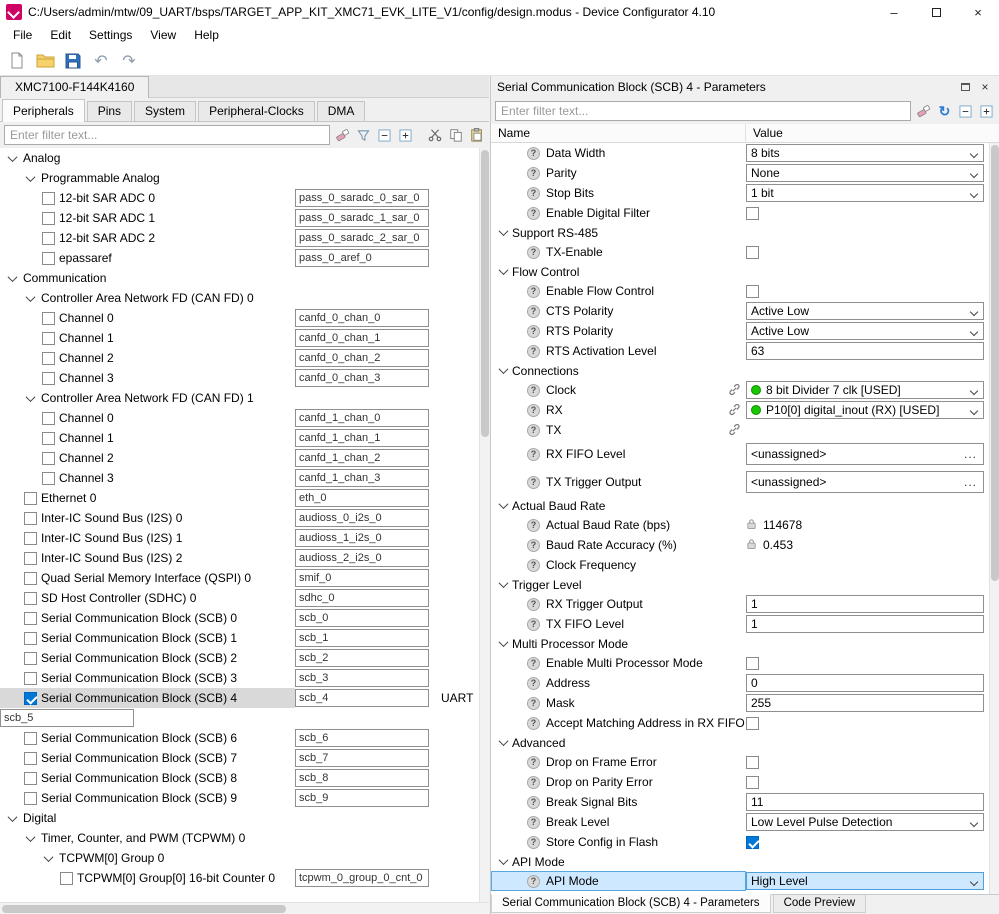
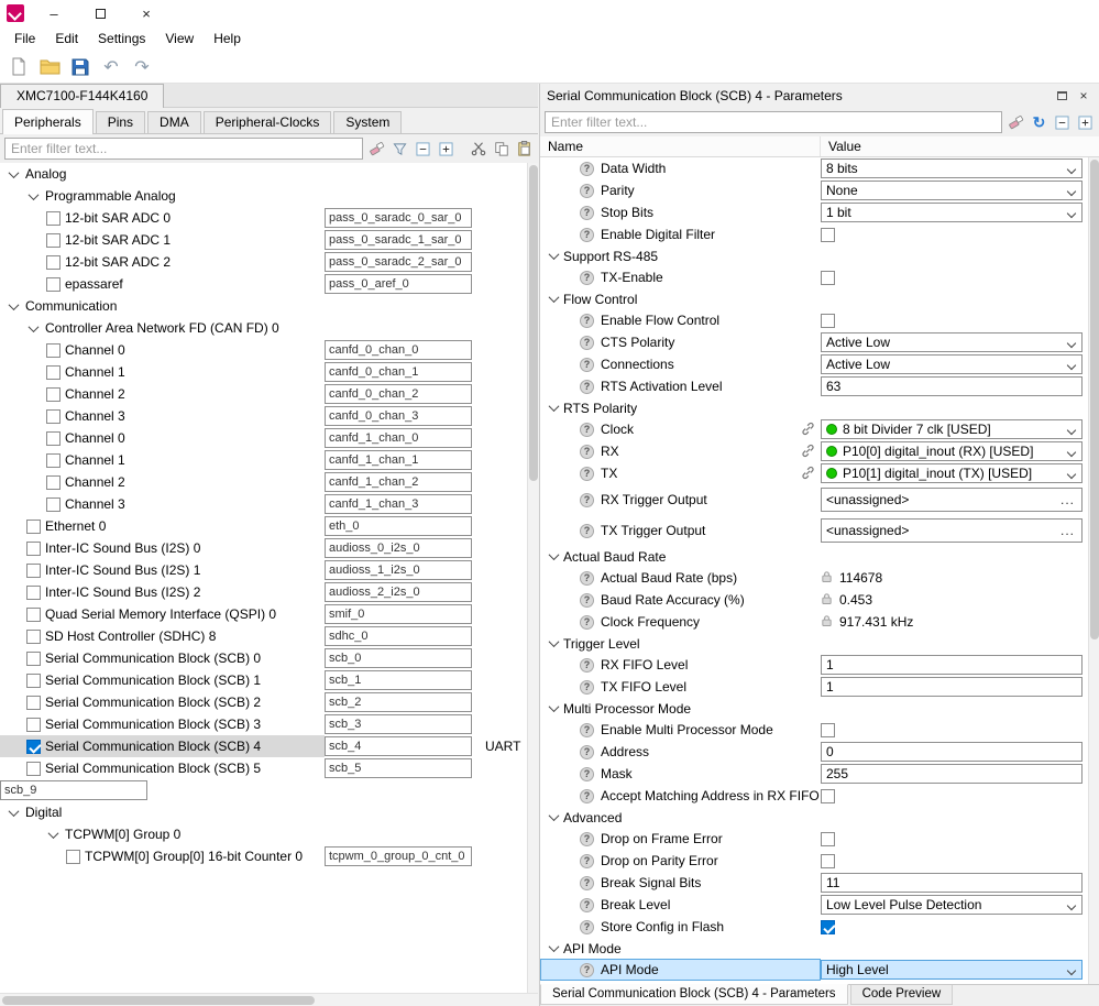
- C:/Users/admin/mtw/09_UART/bsps/TARGET_APP_KIT_XMC71_EVK_LITE_V1/config/design.modus - Device Configurator 4.10
  –
  ×
  File
  Edit
  Settings
  View
  Help
  ↶
  ↷
  XMC7100-F144K4160
  Peripherals
  Pins
- System
+ DMA
  Peripheral-Clocks
- DMA
+ System
  Enter filter text...
  Analog
  Programmable Analog
  12-bit SAR ADC 0
  pass_0_saradc_0_sar_0
  12-bit SAR ADC 1
  pass_0_saradc_1_sar_0
  12-bit SAR ADC 2
  pass_0_saradc_2_sar_0
  epassaref
  pass_0_aref_0
  Communication
  Controller Area Network FD (CAN FD) 0
  Channel 0
  canfd_0_chan_0
  Channel 1
  canfd_0_chan_1
  Channel 2
  canfd_0_chan_2
  Channel 3
  canfd_0_chan_3
- Controller Area Network FD (CAN FD) 1
  Channel 0
  canfd_1_chan_0
  Channel 1
  canfd_1_chan_1
  Channel 2
  canfd_1_chan_2
  Channel 3
  canfd_1_chan_3
  Ethernet 0
  eth_0
  Inter-IC Sound Bus (I2S) 0
  audioss_0_i2s_0
  Inter-IC Sound Bus (I2S) 1
  audioss_1_i2s_0
  Inter-IC Sound Bus (I2S) 2
  audioss_2_i2s_0
  Quad Serial Memory Interface (QSPI) 0
  smif_0
- SD Host Controller (SDHC) 0
+ SD Host Controller (SDHC) 8
  sdhc_0
  Serial Communication Block (SCB) 0
  scb_0
  Serial Communication Block (SCB) 1
  scb_1
  Serial Communication Block (SCB) 2
  scb_2
  Serial Communication Block (SCB) 3
  scb_3
  Serial Communication Block (SCB) 4
  scb_4
  UART
+ Serial Communication Block (SCB) 5
  scb_5
- Serial Communication Block (SCB) 6
- scb_6
- Serial Communication Block (SCB) 7
- scb_7
- Serial Communication Block (SCB) 8
- scb_8
- Serial Communication Block (SCB) 9
  scb_9
  Digital
- Timer, Counter, and PWM (TCPWM) 0
  TCPWM[0] Group 0
  TCPWM[0] Group[0] 16-bit Counter 0
  tcpwm_0_group_0_cnt_0
  Serial Communication Block (SCB) 4 - Parameters
  ×
  Enter filter text...
  ↻
  Name
  Value
  ?
  Data Width
  8 bits
  ?
  Parity
  None
  ?
  Stop Bits
  1 bit
  ?
  Enable Digital Filter
  Support RS-485
  ?
  TX-Enable
  Flow Control
  ?
  Enable Flow Control
  ?
  CTS Polarity
  Active Low
  ?
- RTS Polarity
+ Connections
  Active Low
  ?
  RTS Activation Level
  63
- Connections
+ RTS Polarity
  ?
  Clock
  8 bit Divider 7 clk [USED]
  ?
  RX
  P10[0] digital_inout (RX) [USED]
  ?
  TX
+ P10[1] digital_inout (TX) [USED]
  ?
- RX FIFO Level
+ RX Trigger Output
  <unassigned>
  ...
  ?
  TX Trigger Output
  <unassigned>
  ...
  Actual Baud Rate
  ?
  Actual Baud Rate (bps)
  114678
  ?
  Baud Rate Accuracy (%)
  0.453
  ?
  Clock Frequency
+ 917.431 kHz
  Trigger Level
  ?
- RX Trigger Output
+ RX FIFO Level
  1
  ?
  TX FIFO Level
  1
  Multi Processor Mode
  ?
  Enable Multi Processor Mode
  ?
  Address
  0
  ?
  Mask
  255
  ?
  Accept Matching Address in RX FIFO
  Advanced
  ?
  Drop on Frame Error
  ?
  Drop on Parity Error
  ?
  Break Signal Bits
  11
  ?
  Break Level
  Low Level Pulse Detection
  ?
  Store Config in Flash
  API Mode
  ?
  API Mode
  High Level
  Serial Communication Block (SCB) 4 - Parameters
  Code Preview
